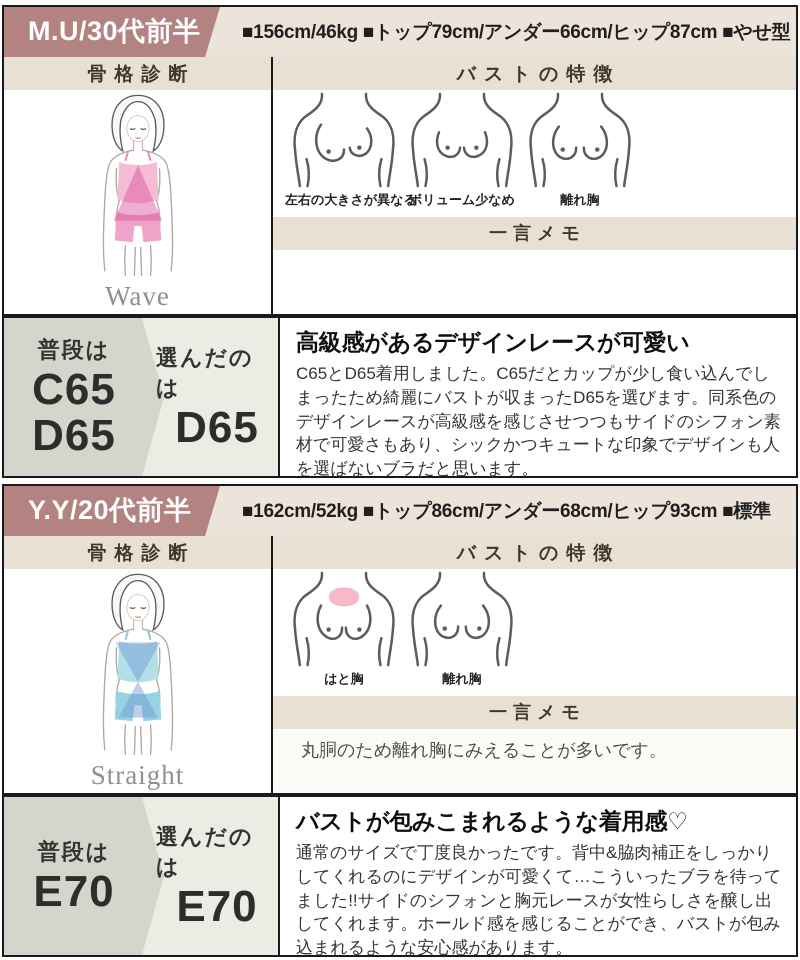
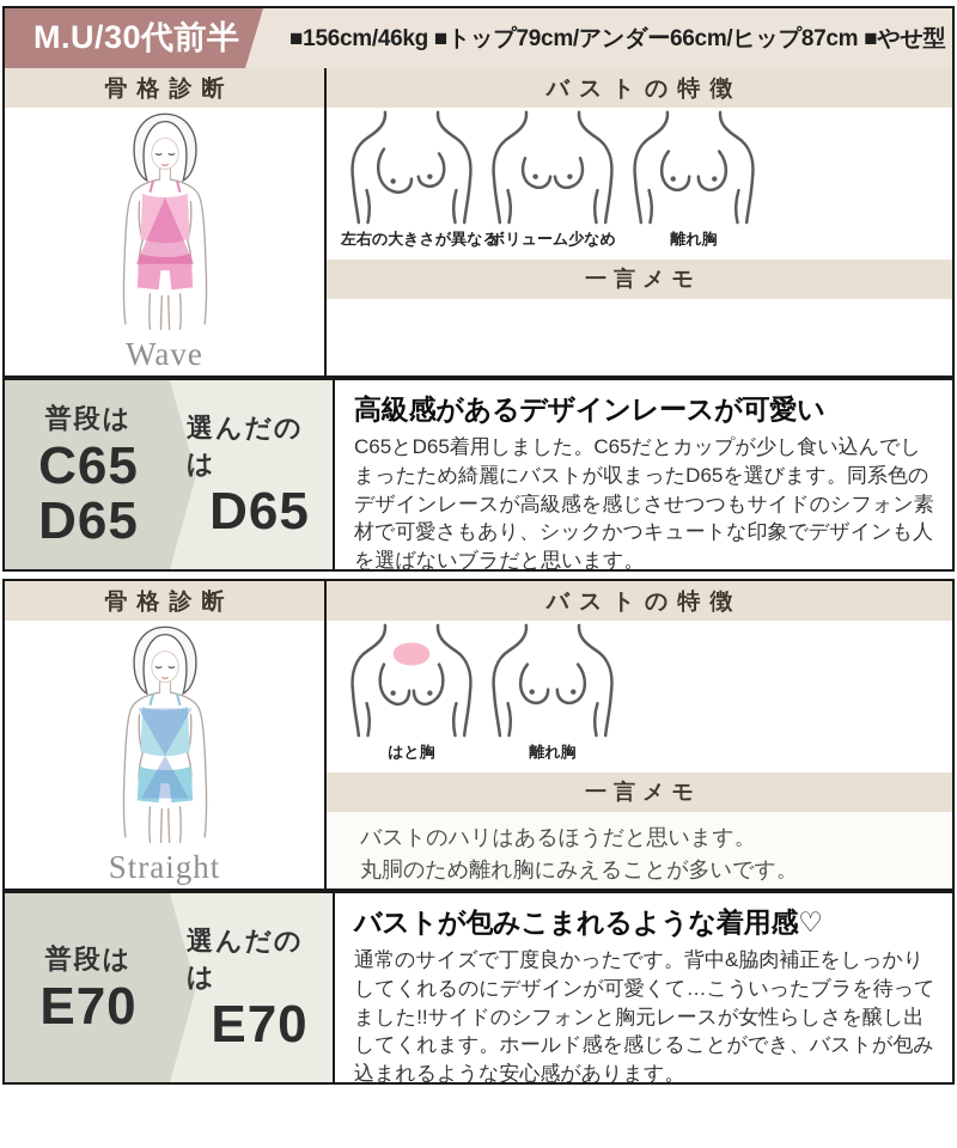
  M.U/30代前半
  ■156cm/46kg ■トップ79cm/アンダー66cm/ヒップ87cm ■やせ型
  骨格診断
  Wave
  バストの特徴
  左右の大きさが異な
  ボリューム少なめ
  離れ胸
  一言メモ
  普段は
  C65
  D65
  選んだのは
  D65
  高級感があるデザインレースが可愛い
  C65とD65着用しました。C65だとカップが少し食い込んでしまったため綺麗にバストが収まったD65を選びます。同系色のデザインレースが高級感を感じさせつつもサイドのシフォン素材で可愛さもあり、シックかつキュートな印象でデザインも人を選ばないブラだと思います。
- Y.Y/20代前半
- ■162cm/52kg ■トップ86cm/アンダー68cm/ヒップ93cm ■標準
  骨格診断
  Straight
  バストの特徴
  はと胸
  離れ胸
  一言メモ
+ バストのハリはあるほうだと思います。
  丸胴のため離れ胸にみえることが多いです。
  普段は
  E70
  選んだのは
  E70
  バストが包みこまれるような着用感♡
  通常のサイズで丁度良かったです。背中&脇肉補正をしっかりしてくれるのにデザインが可愛くて…こういったブラを待ってました!!サイドのシフォンと胸元レースが女性らしさを醸し出してくれます。ホールド感を感じることができ、バストが包み込まれるような安心感があります。
